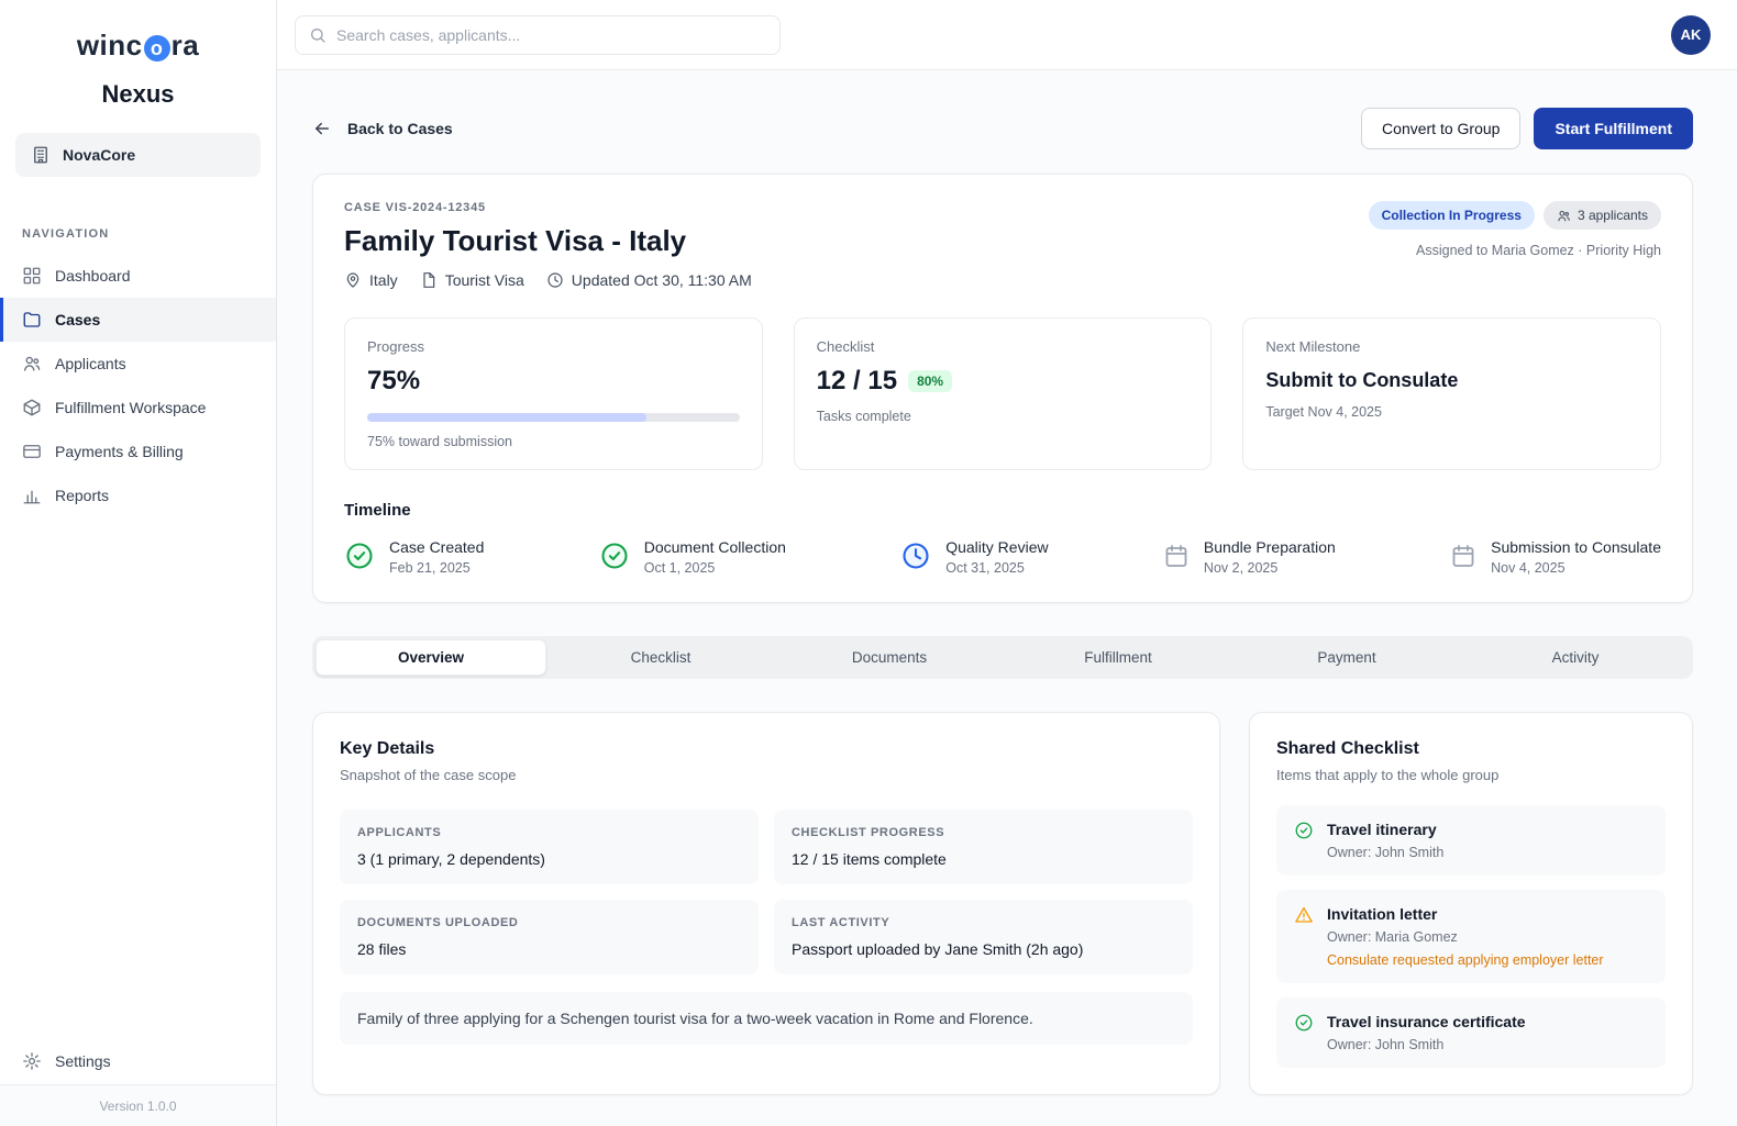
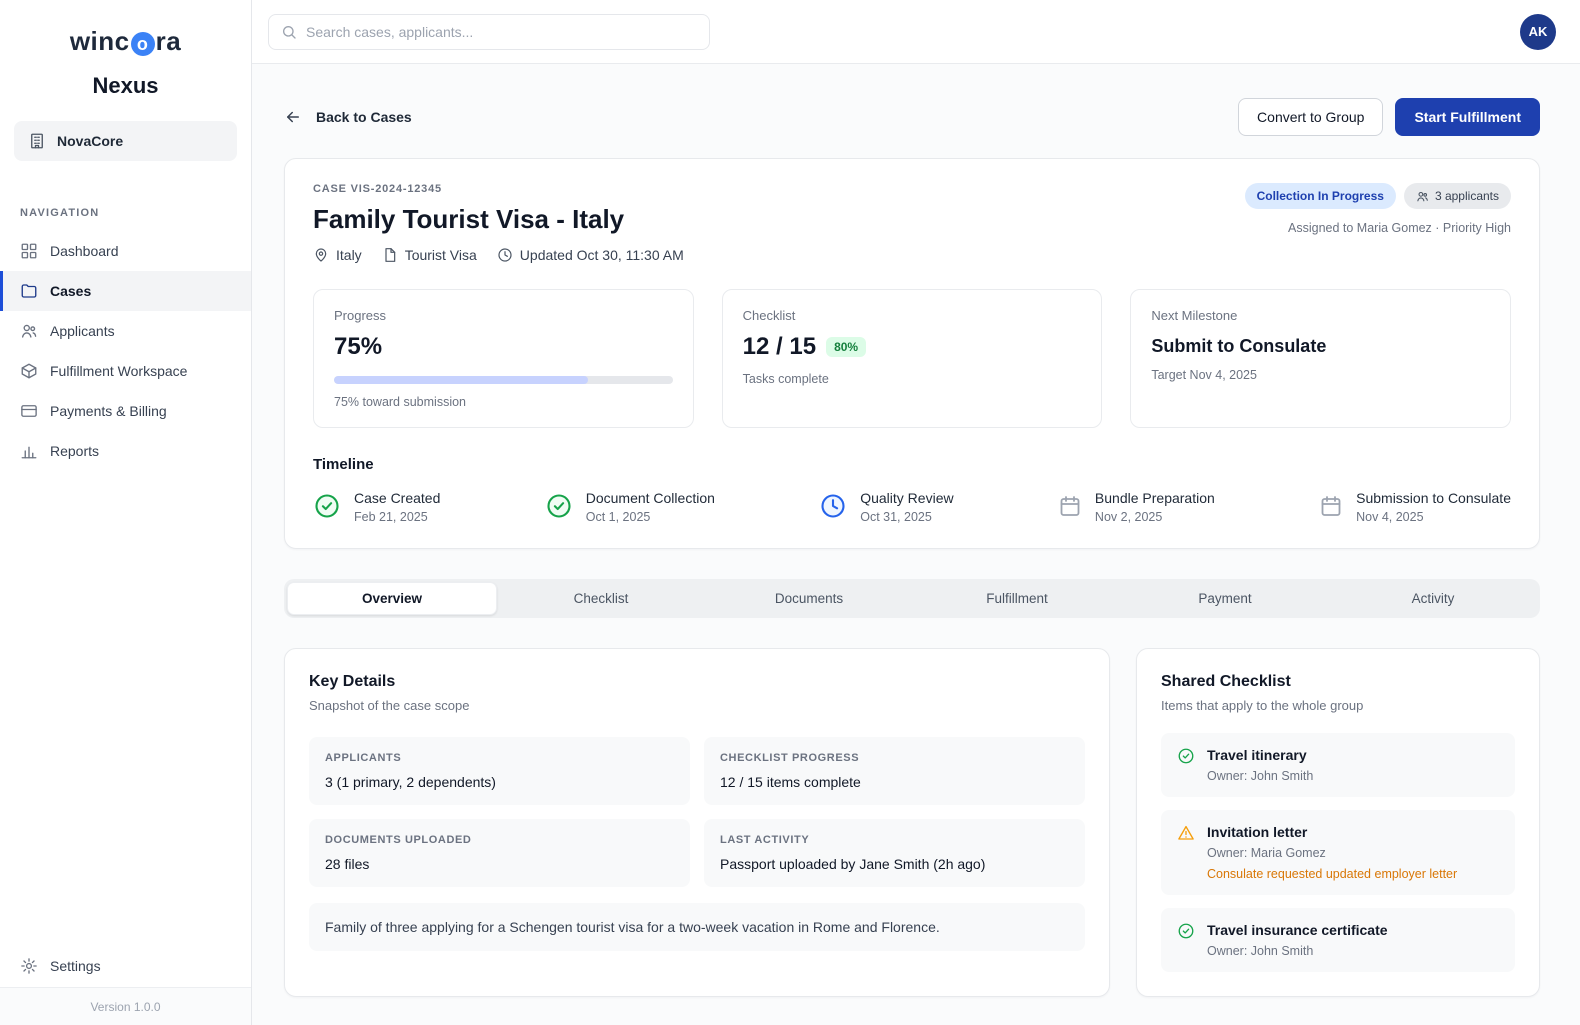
  winc o ra
  Nexus
  NovaCore
  NAVIGATION
  Dashboard
  Cases
  Applicants
  Fulfillment Workspace
  Payments & Billing
  Reports
  Settings
  Version 1.0.0
  Search cases, applicants...
  AK
  Back to Cases
  Convert to Group
  Start Fulfillment
  CASE VIS-2024-12345
  Family Tourist Visa - Italy
  Italy
  Tourist Visa
  Updated Oct 30, 11:30 AM
  Collection In Progress
  3 applicants
  Assigned to Maria Gomez · Priority High
  Progress
  75%
  75% toward submission
  Checklist
  12 / 15
  80%
  Tasks complete
  Next Milestone
  Submit to Consulate
  Target Nov 4, 2025
  Timeline
  Case Created
  Feb 21, 2025
  Document Collection
  Oct 1, 2025
  Quality Review
  Oct 31, 2025
  Bundle Preparation
  Nov 2, 2025
  Submission to Consulate
  Nov 4, 2025
  Overview
  Checklist
  Documents
  Fulfillment
  Payment
  Activity
  Key Details
  Snapshot of the case scope
  APPLICANTS
  3 (1 primary, 2 dependents)
  CHECKLIST PROGRESS
  12 / 15 items complete
  DOCUMENTS UPLOADED
  28 files
  LAST ACTIVITY
  Passport uploaded by Jane Smith (2h ago)
  Family of three applying for a Schengen tourist visa for a two-week vacation in Rome and Florence.
  Shared Checklist
  Items that apply to the whole group
  Travel itinerary
  Owner: John Smith
  Invitation letter
  Owner: Maria Gomez
- Consulate requested applying employer letter
+ Consulate requested updated employer letter
  Travel insurance certificate
  Owner: John Smith
